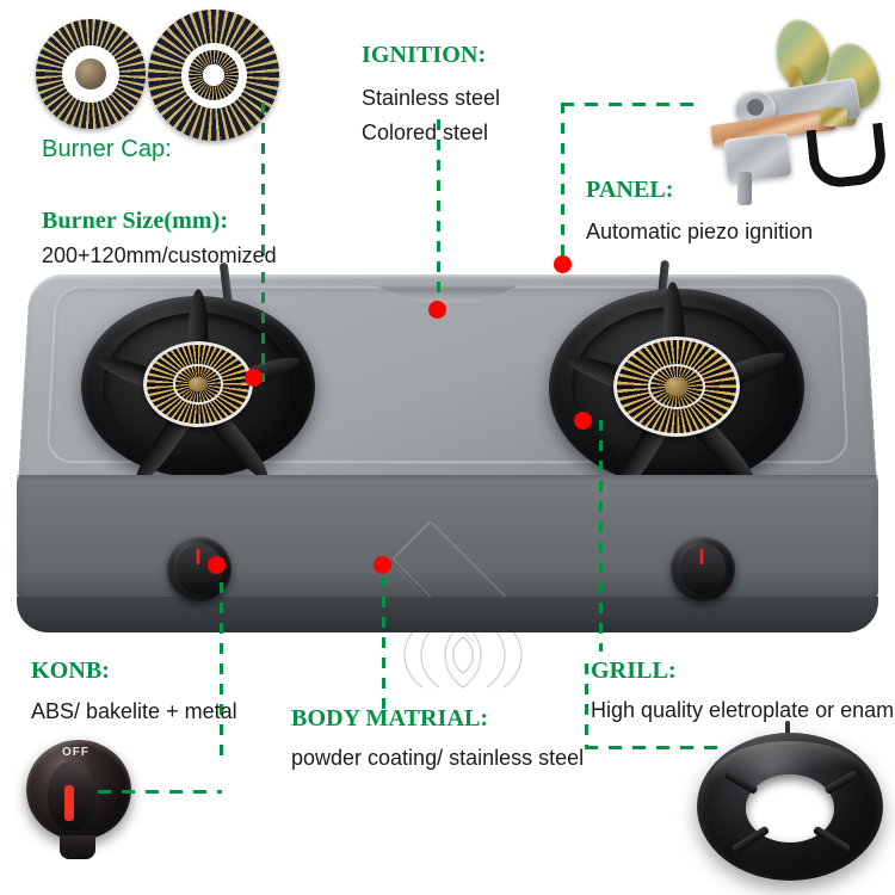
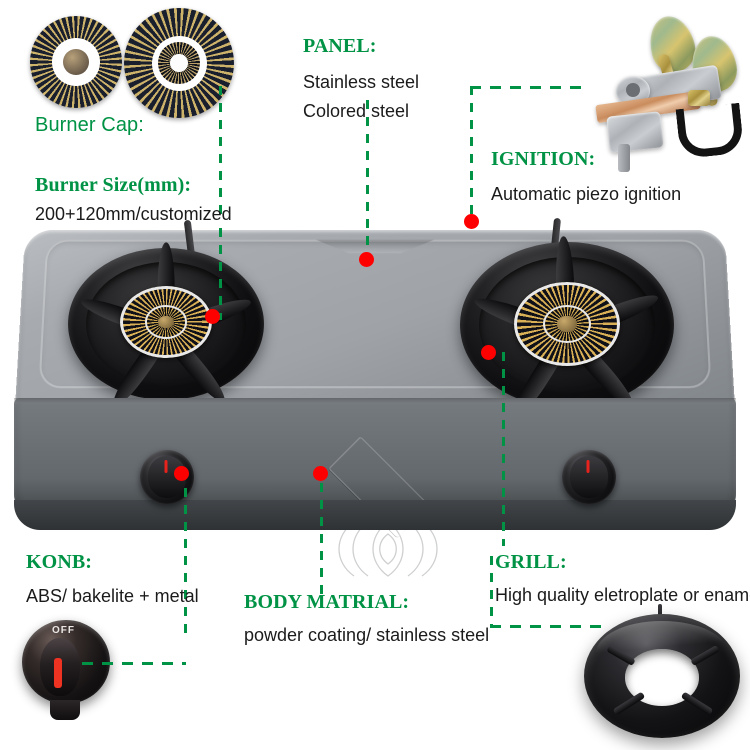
  OFF
  Burner Cap:
  Burner Size(mm):
  200+120mm/customized
- IGNITION:
+ PANEL:
  Stainless steel
  Colored steel
- PANEL:
+ IGNITION:
  Automatic piezo ignition
  KONB:
  ABS/ bakelite + metal
  BODY MATRIAL:
  powder coating/ stainless steel
  GRILL:
  High quality eletroplate or enam
